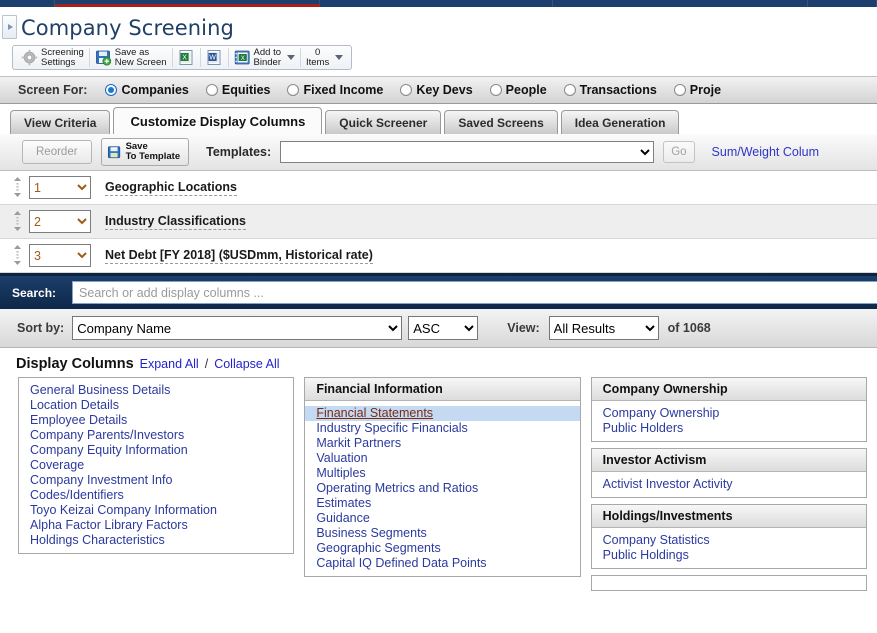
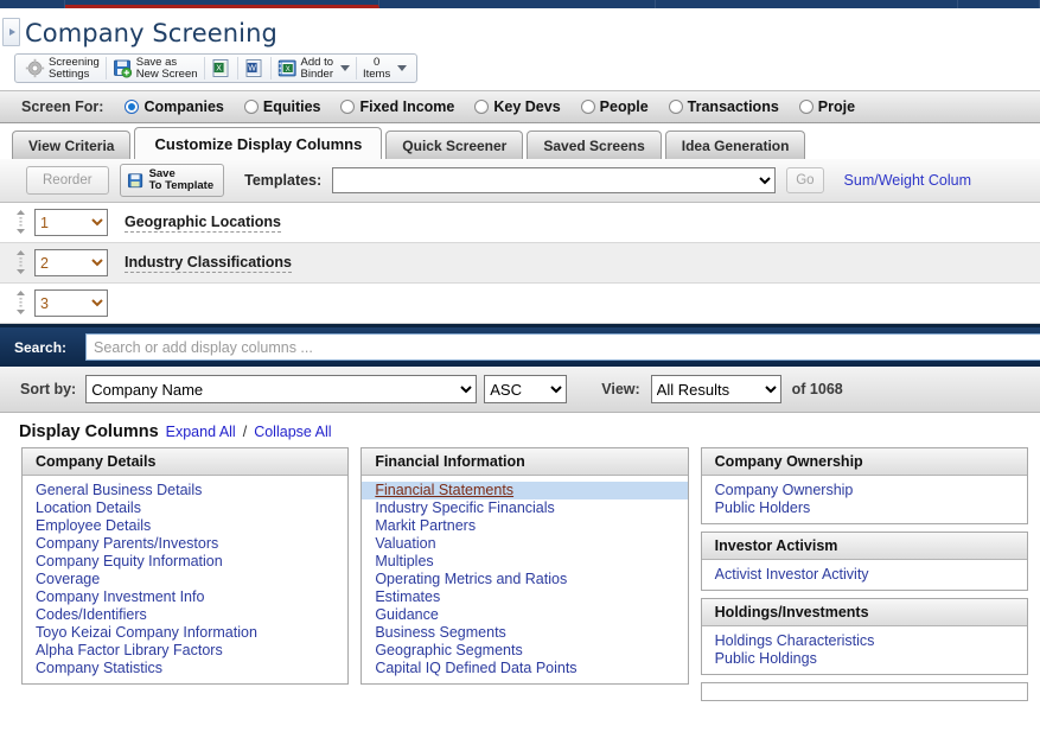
  Company Screening
  Screening
  Settings
  Save as
  New Screen
  Add to
  Binder
  0
  Items
  Screen For:
  Companies
  Equities
  Fixed Income
  Key Devs
  People
  Transactions
  Proje
  View Criteria
  Customize Display Columns
  Quick Screener
  Saved Screens
  Idea Generation
  Reorder
  Save
  To Template
  Templates:
  Go
  Sum/Weight Colum
  1
  Geographic Locations
  2
  Industry Classifications
  3
- Net Debt [FY 2018] ($USDmm, Historical rate)
  Search:
  Search or add display columns ...
  Sort by:
  Company Name
  ASC
  View:
  All Results
  of 1068
  Display Columns
  Expand All
  /
  Collapse All
+ Company Details
  General Business Details
  Location Details
  Employee Details
  Company Parents/Investors
  Company Equity Information
  Coverage
  Company Investment Info
  Codes/Identifiers
  Toyo Keizai Company Information
  Alpha Factor Library Factors
- Holdings Characteristics
+ Company Statistics
  Financial Information
  Financial Statements
  Industry Specific Financials
  Markit Partners
  Valuation
  Multiples
  Operating Metrics and Ratios
  Estimates
  Guidance
  Business Segments
  Geographic Segments
  Capital IQ Defined Data Points
  Company Ownership
  Company Ownership
  Public Holders
  Investor Activism
  Activist Investor Activity
  Holdings/Investments
- Company Statistics
+ Holdings Characteristics
  Public Holdings
